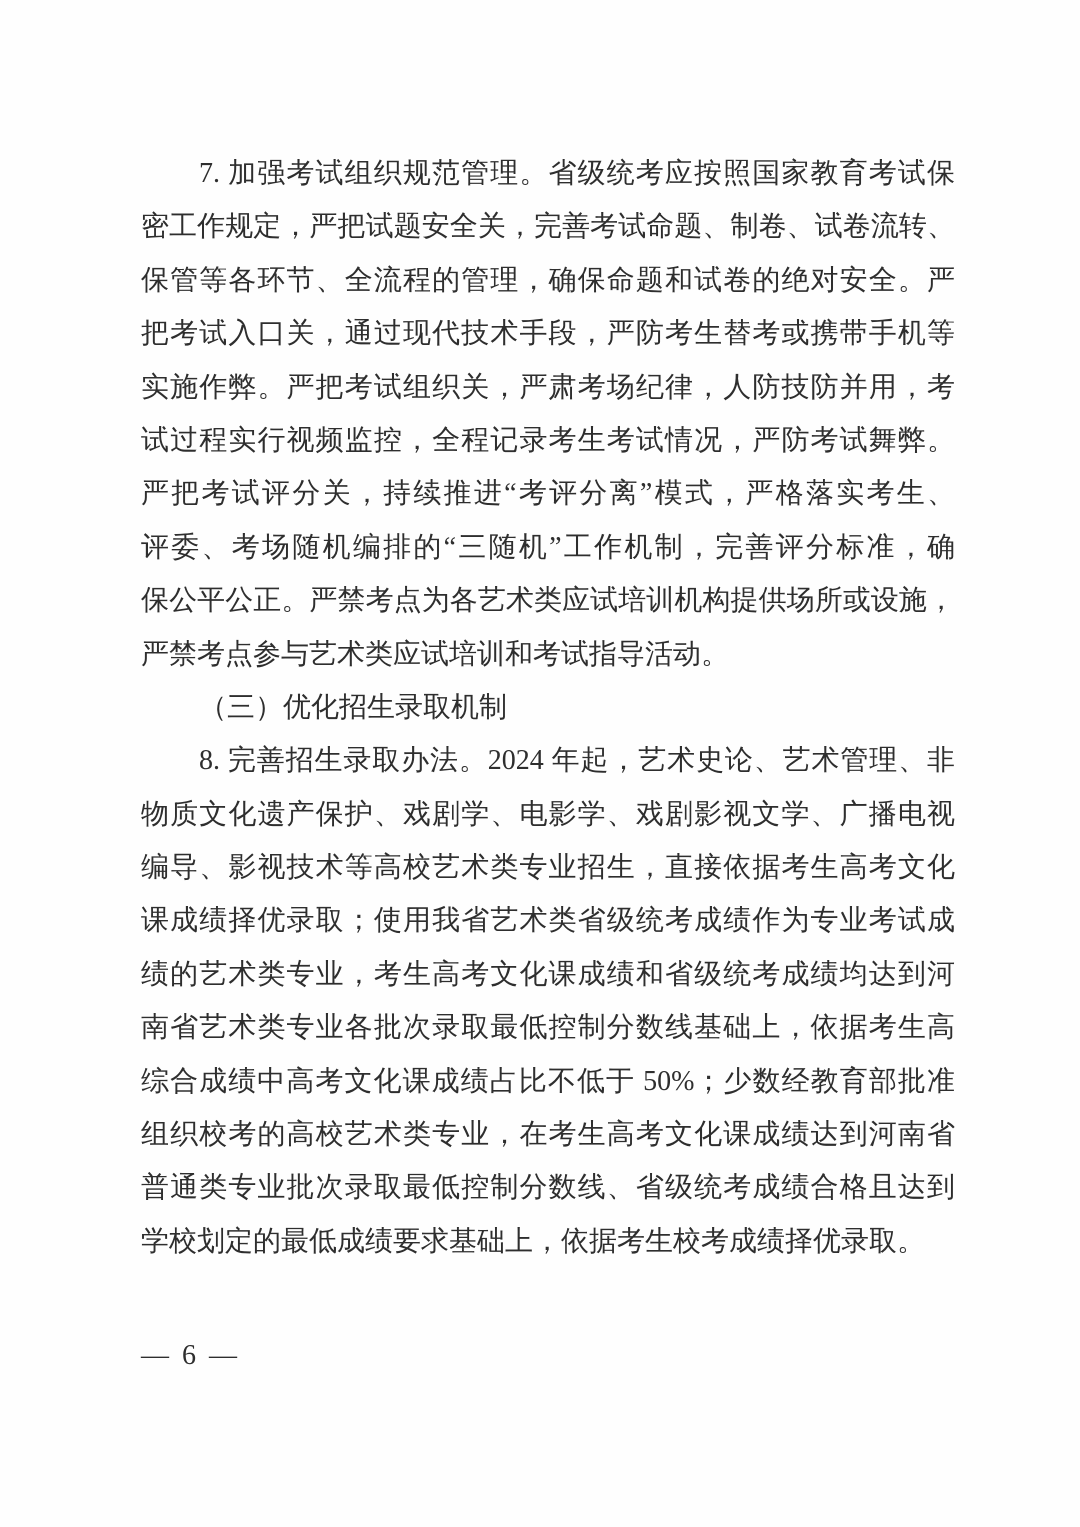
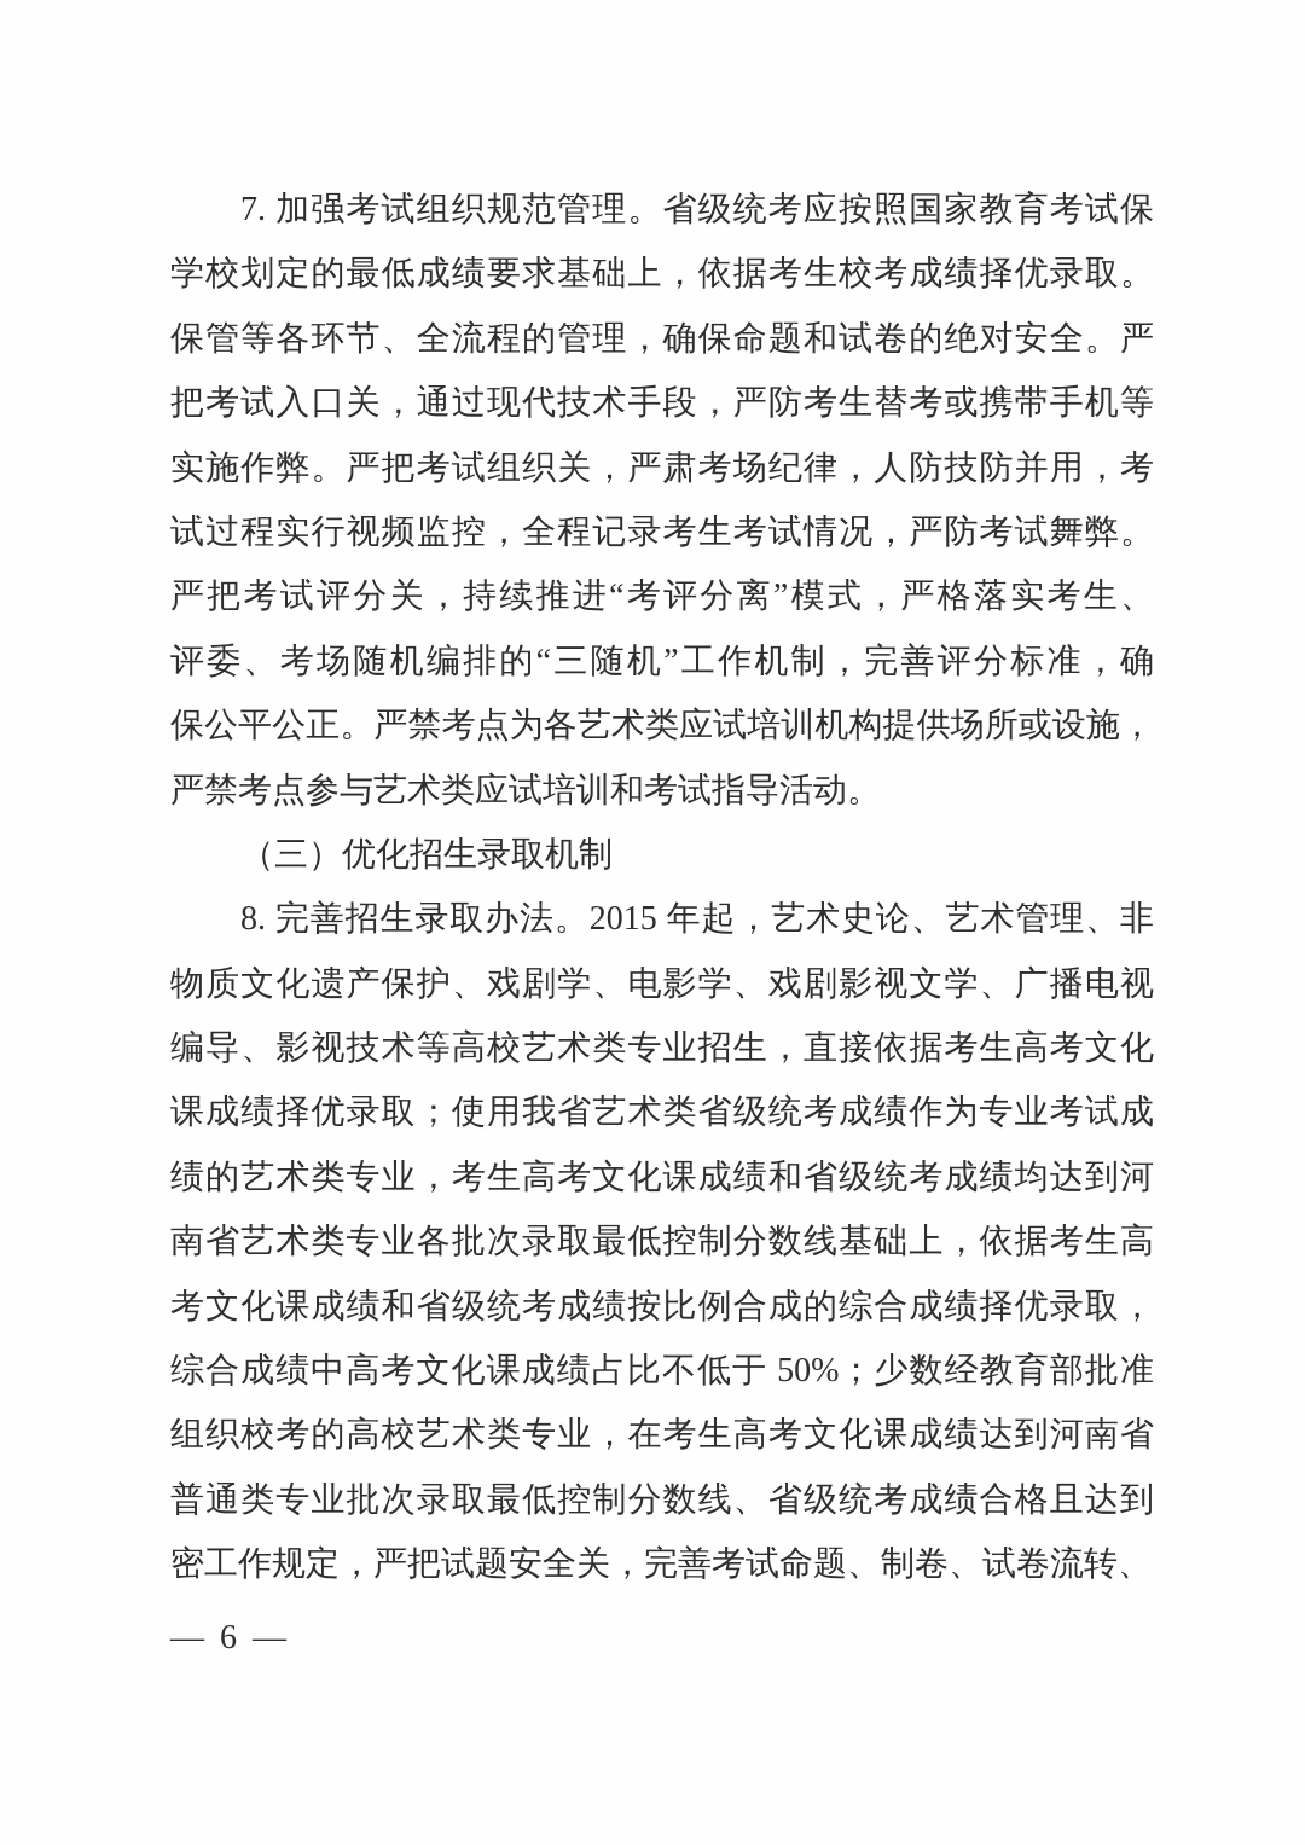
  7. 加强考试组织规范管理。省级统考应按照国家教育考试保
- 密工作规定，严把试题安全关，完善考试命题、制卷、试卷流转、
+ 学校划定的最低成绩要求基础上，依据考生校考成绩择优录取。
  保管等各环节、全流程的管理，确保命题和试卷的绝对安全。严
  把考试入口关，通过现代技术手段，严防考生替考或携带手机等
  实施作弊。严把考试组织关，严肃考场纪律，人防技防并用，考
  试过程实行视频监控，全程记录考生考试情况，严防考试舞弊。
  严把考试评分关，持续推进“考评分离”模式，严格落实考生、
  评委、考场随机编排的“三随机”工作机制，完善评分标准，确
  保公平公正。严禁考点为各艺术类应试培训机构提供场所或设施，
  严禁考点参与艺术类应试培训和考试指导活动。
  （三）优化招生录取机制
- 8. 完善招生录取办法。2024 年起，艺术史论、艺术管理、非
+ 8. 完善招生录取办法。2015 年起，艺术史论、艺术管理、非
  物质文化遗产保护、戏剧学、电影学、戏剧影视文学、广播电视
  编导、影视技术等高校艺术类专业招生，直接依据考生高考文化
  课成绩择优录取；使用我省艺术类省级统考成绩作为专业考试成
  绩的艺术类专业，考生高考文化课成绩和省级统考成绩均达到河
  南省艺术类专业各批次录取最低控制分数线基础上，依据考生高
+ 考文化课成绩和省级统考成绩按比例合成的综合成绩择优录取，
  综合成绩中高考文化课成绩占比不低于 50%；少数经教育部批准
  组织校考的高校艺术类专业，在考生高考文化课成绩达到河南省
  普通类专业批次录取最低控制分数线、省级统考成绩合格且达到
- 学校划定的最低成绩要求基础上，依据考生校考成绩择优录取。
+ 密工作规定，严把试题安全关，完善考试命题、制卷、试卷流转、
  — 6 —
